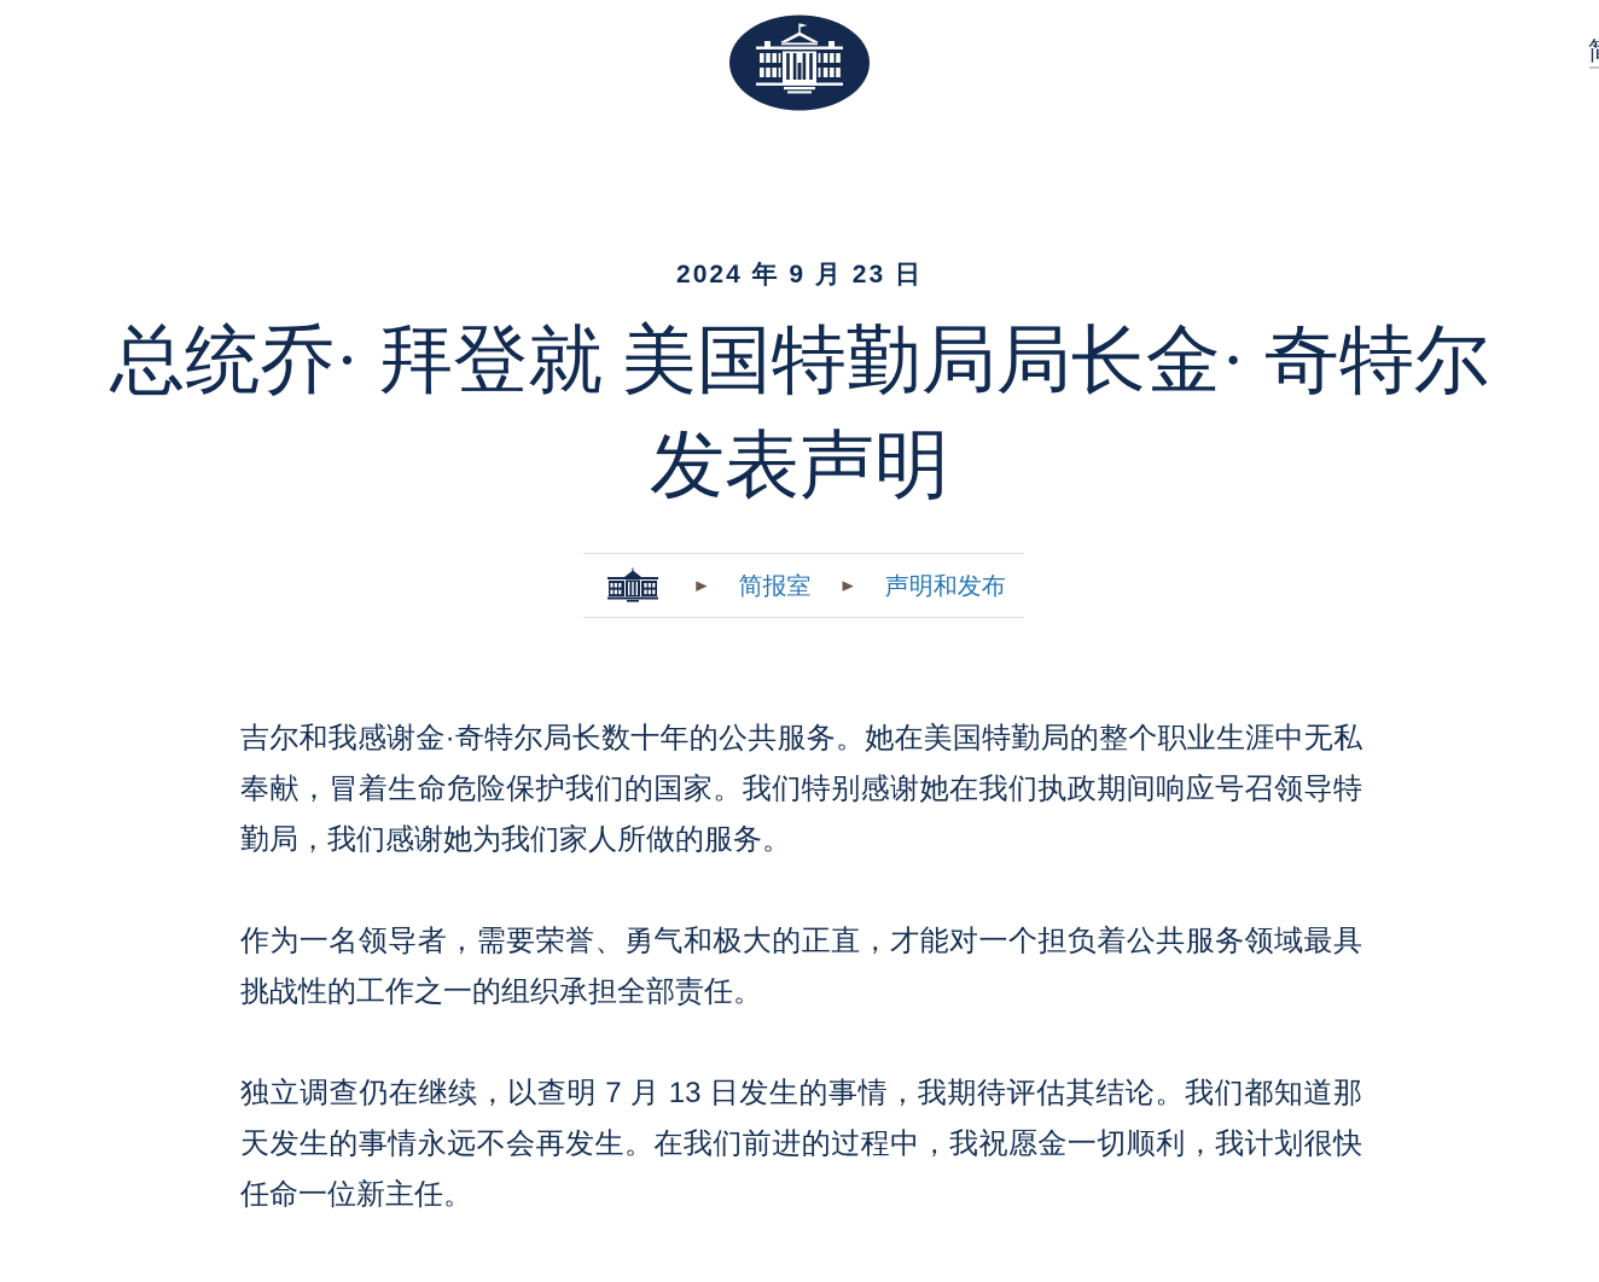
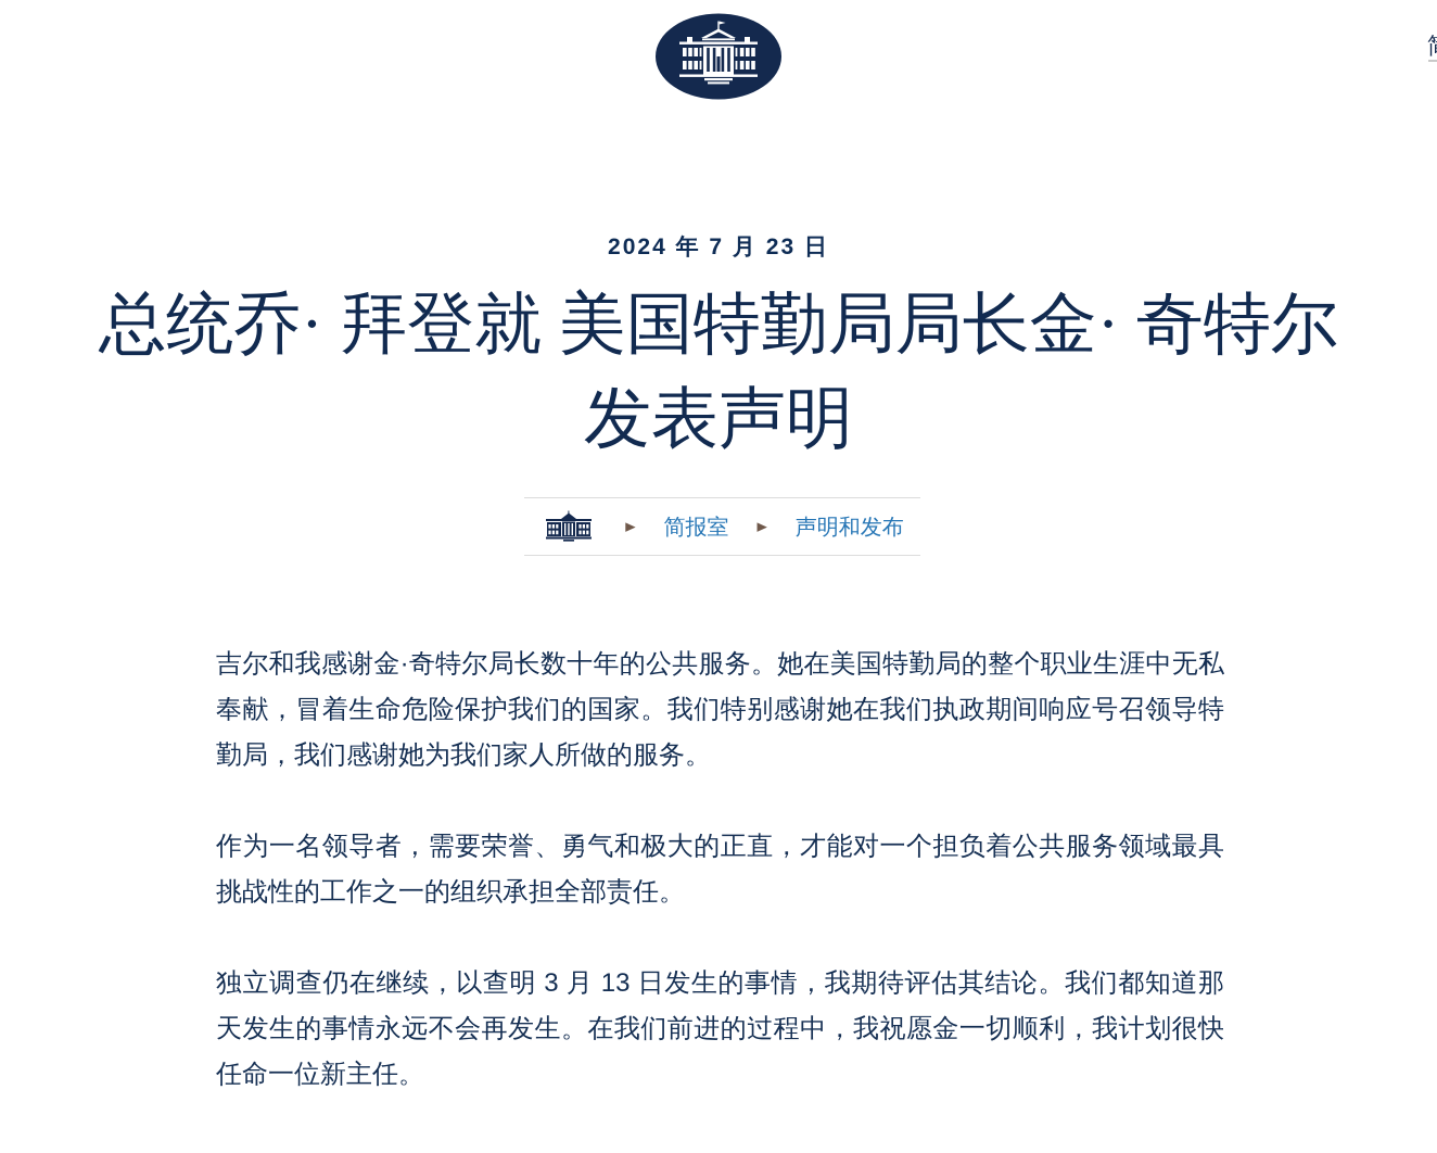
- 2024 年 9 月 23 日
+ 2024 年 7 月 23 日
  总统乔· 拜登就 美国特勤局局长金· 奇特尔
  发表声明
  ▶
  简报室
  ▶
  声明和发布
  吉尔和我感谢金·奇特尔局长数十年的公共服务。她在美国特勤局的整个职业生涯中无私奉献，冒着生命危险保护我们的国家。我们特别感谢她在我们执政期间响应号召领导特勤局，我们感谢她为我们家人所做的服务。
  作为一名领导者，需要荣誉、勇气和极大的正直，才能对一个担负着公共服务领域最具挑战性的工作之一的组织承担全部责任。
- 独立调查仍在继续，以查明 7 月 13 日发生的事情，我期待评估其结论。我们都知道那天发生的事情永远不会再发生。在我们前进的过程中，我祝愿金一切顺利，我计划很快任命一位新主任。
+ 独立调查仍在继续，以查明 3 月 13 日发生的事情，我期待评估其结论。我们都知道那天发生的事情永远不会再发生。在我们前进的过程中，我祝愿金一切顺利，我计划很快任命一位新主任。
